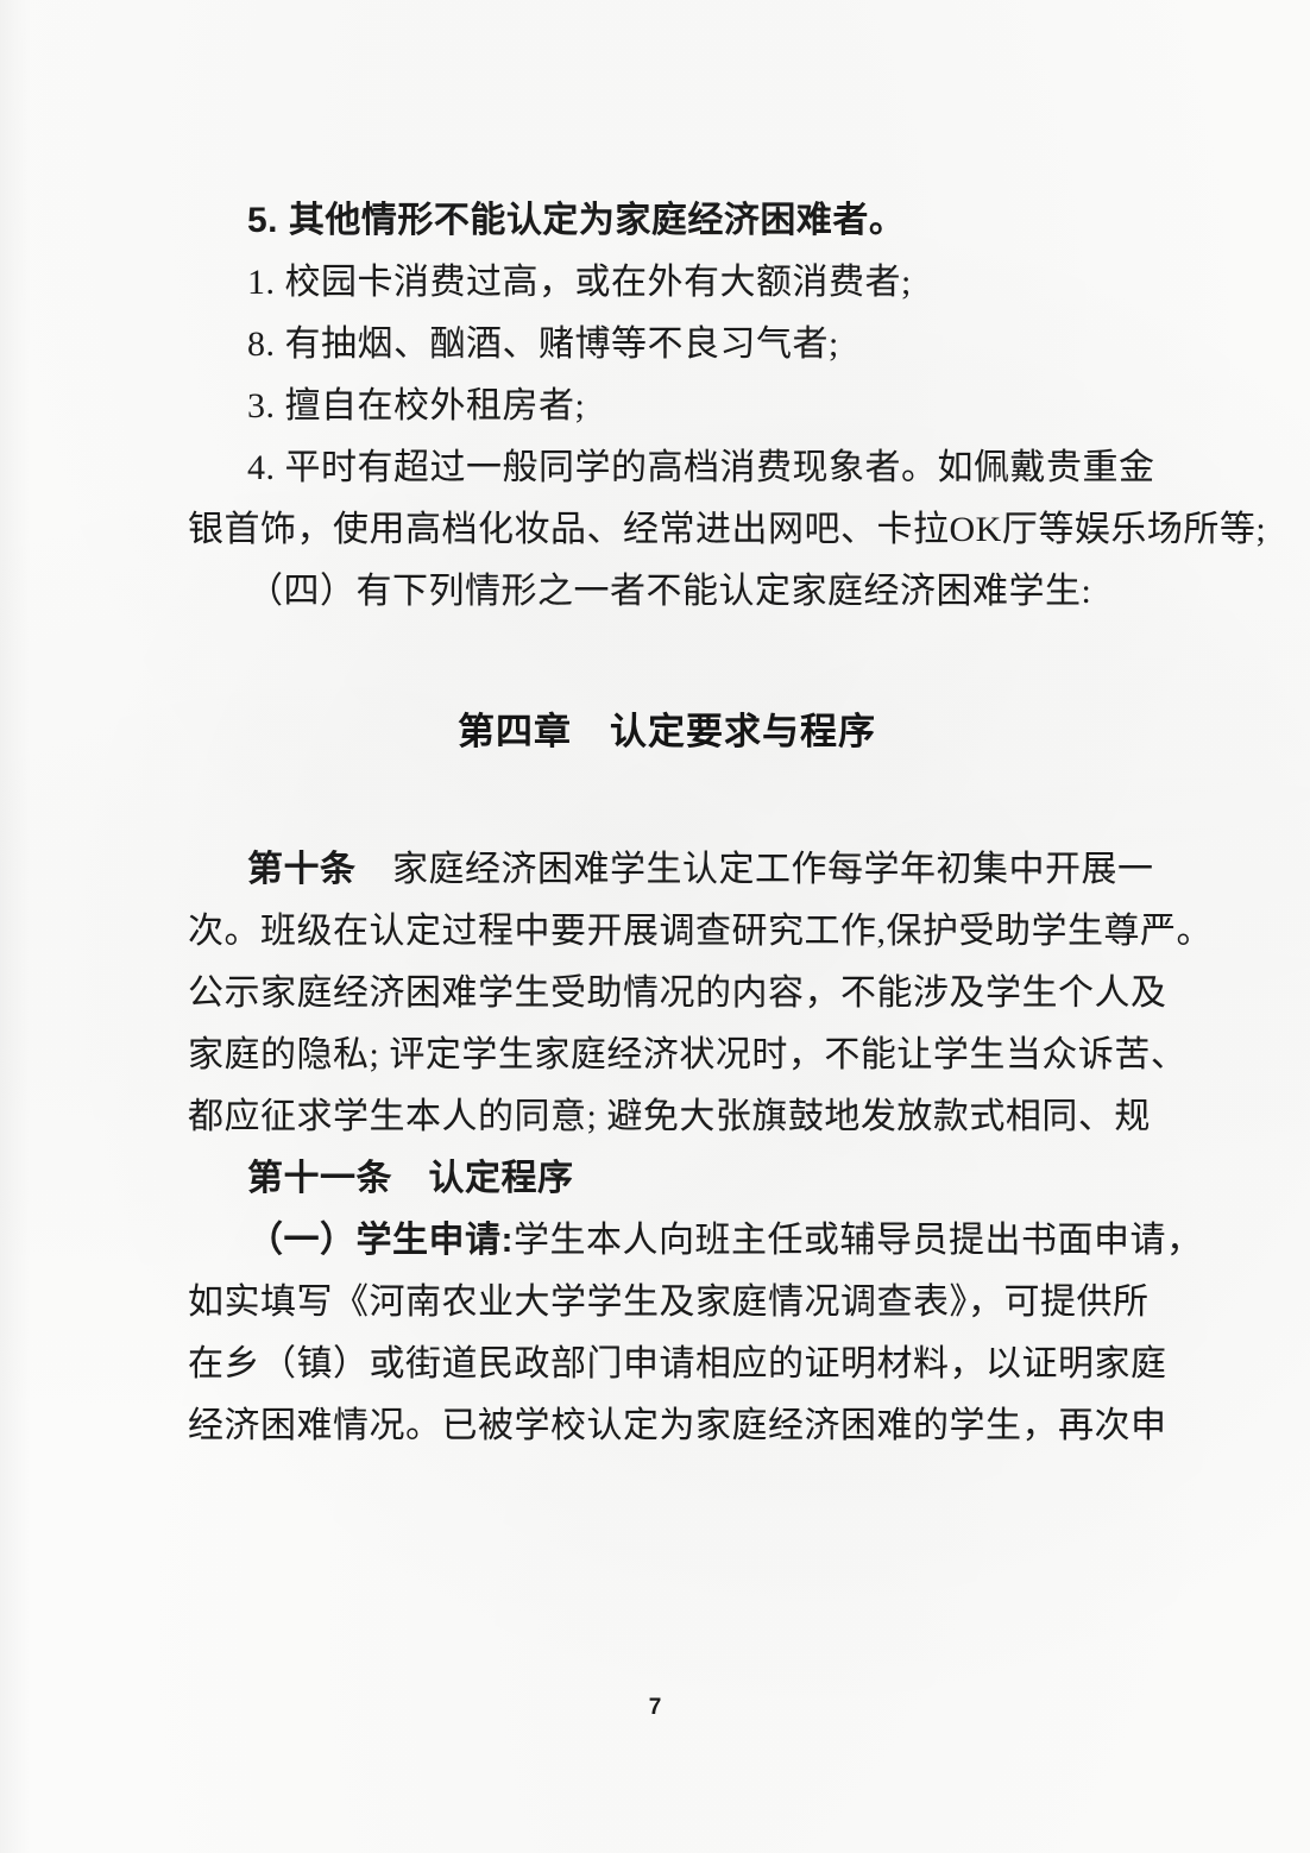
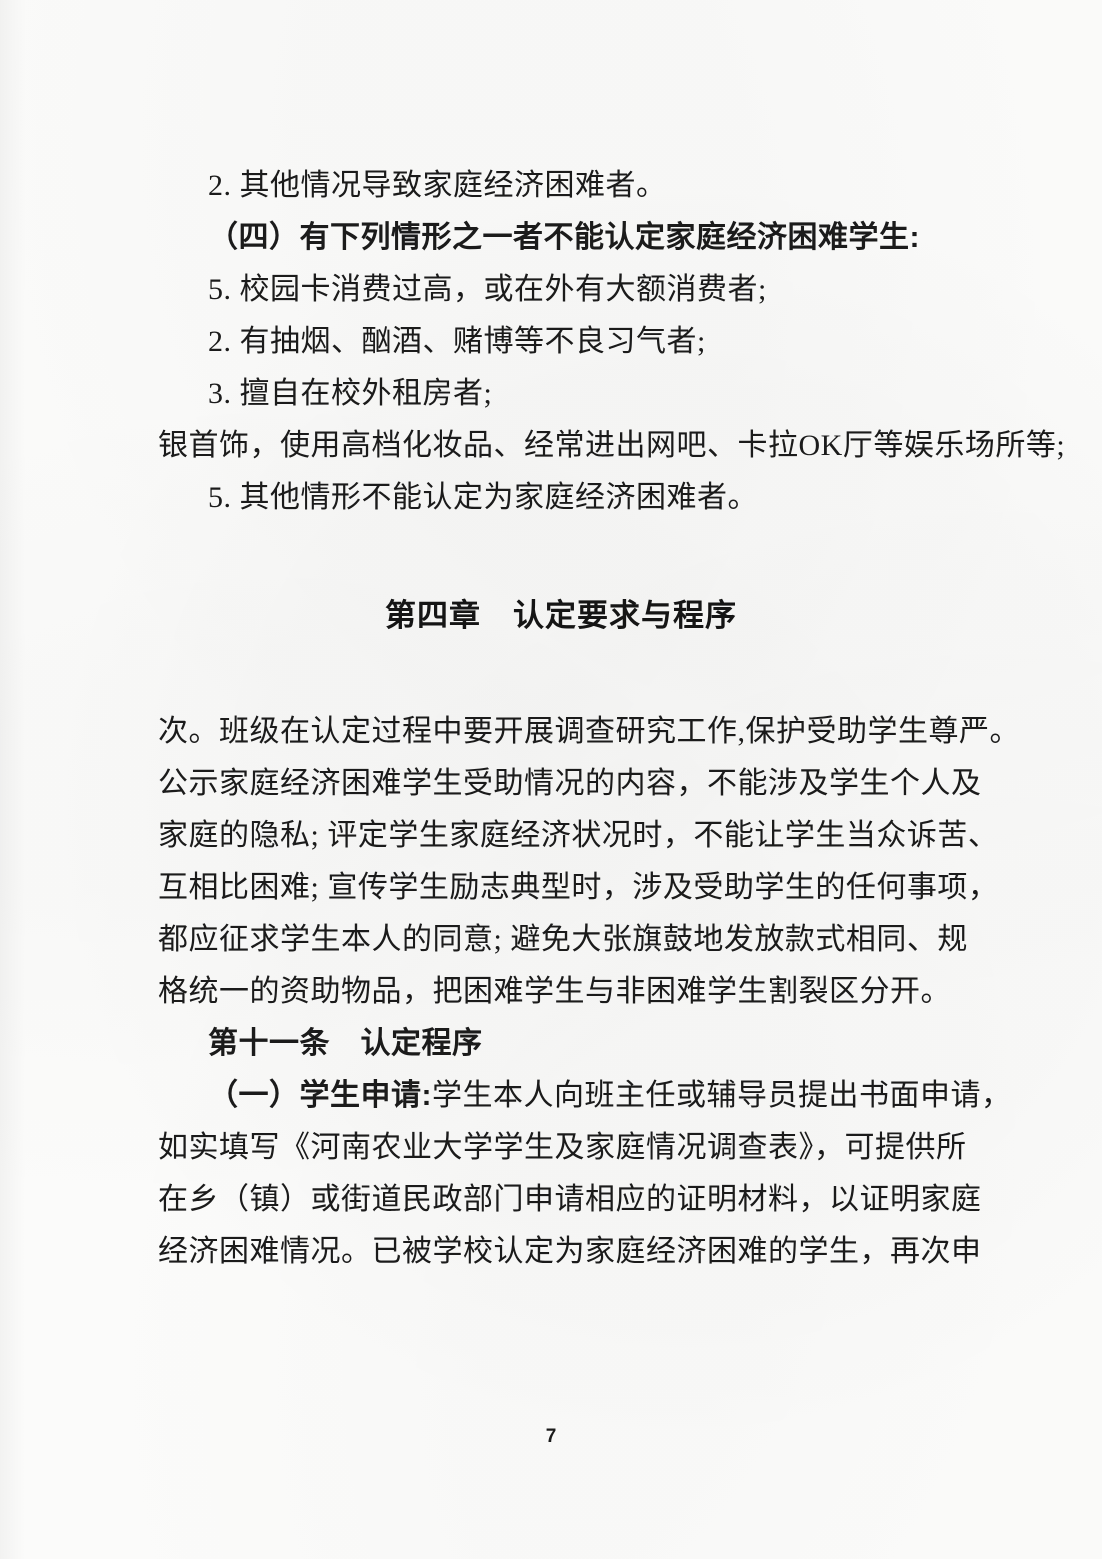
+ 2. 其他情况导致家庭经济困难者。
- 5. 其他情形不能认定为家庭经济困难者。
+ （四）有下列情形之一者不能认定家庭经济困难学生:
- 1. 校园卡消费过高，或在外有大额消费者;
+ 5. 校园卡消费过高，或在外有大额消费者;
- 8. 有抽烟、酗酒、赌博等不良习气者;
+ 2. 有抽烟、酗酒、赌博等不良习气者;
  3. 擅自在校外租房者;
- 4. 平时有超过一般同学的高档消费现象者。如佩戴贵重金
  银首饰，使用高档化妆品、经常进出网吧、卡拉OK厅等娱乐场所等;
- （四）有下列情形之一者不能认定家庭经济困难学生:
+ 5. 其他情形不能认定为家庭经济困难者。
  第四章 认定要求与程序
- 第十条 家庭经济困难学生认定工作每学年初集中开展一
  次。班级在认定过程中要开展调查研究工作,保护受助学生尊严。
  公示家庭经济困难学生受助情况的内容，不能涉及学生个人及
  家庭的隐私; 评定学生家庭经济状况时，不能让学生当众诉苦、
+ 互相比困难; 宣传学生励志典型时，涉及受助学生的任何事项，
  都应征求学生本人的同意; 避免大张旗鼓地发放款式相同、规
+ 格统一的资助物品，把困难学生与非困难学生割裂区分开。
  第十一条 认定程序
  （一）学生申请:学生本人向班主任或辅导员提出书面申请，
  如实填写《河南农业大学学生及家庭情况调查表》，可提供所
  在乡（镇）或街道民政部门申请相应的证明材料，以证明家庭
  经济困难情况。已被学校认定为家庭经济困难的学生，再次申
  7
